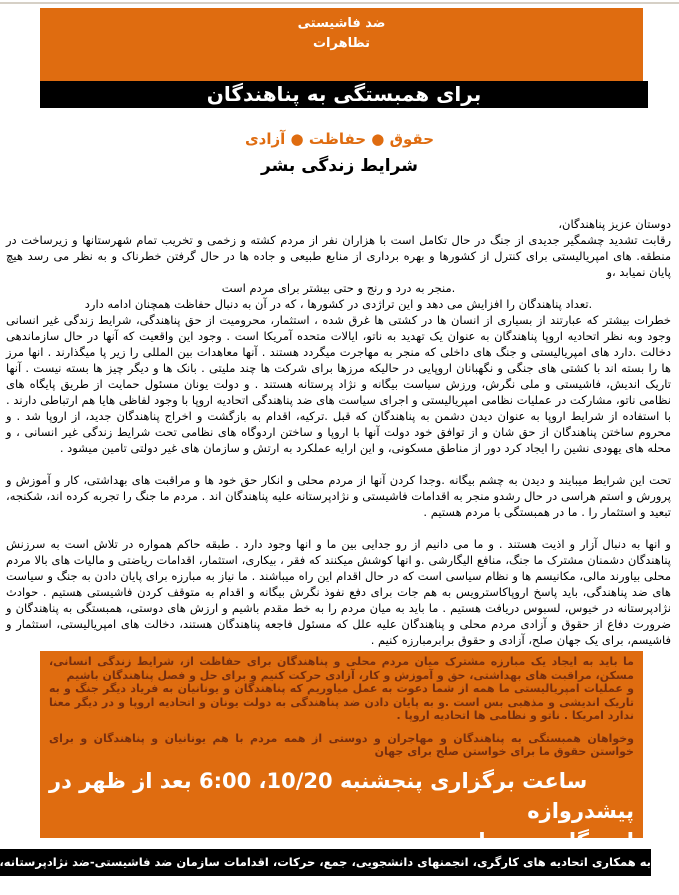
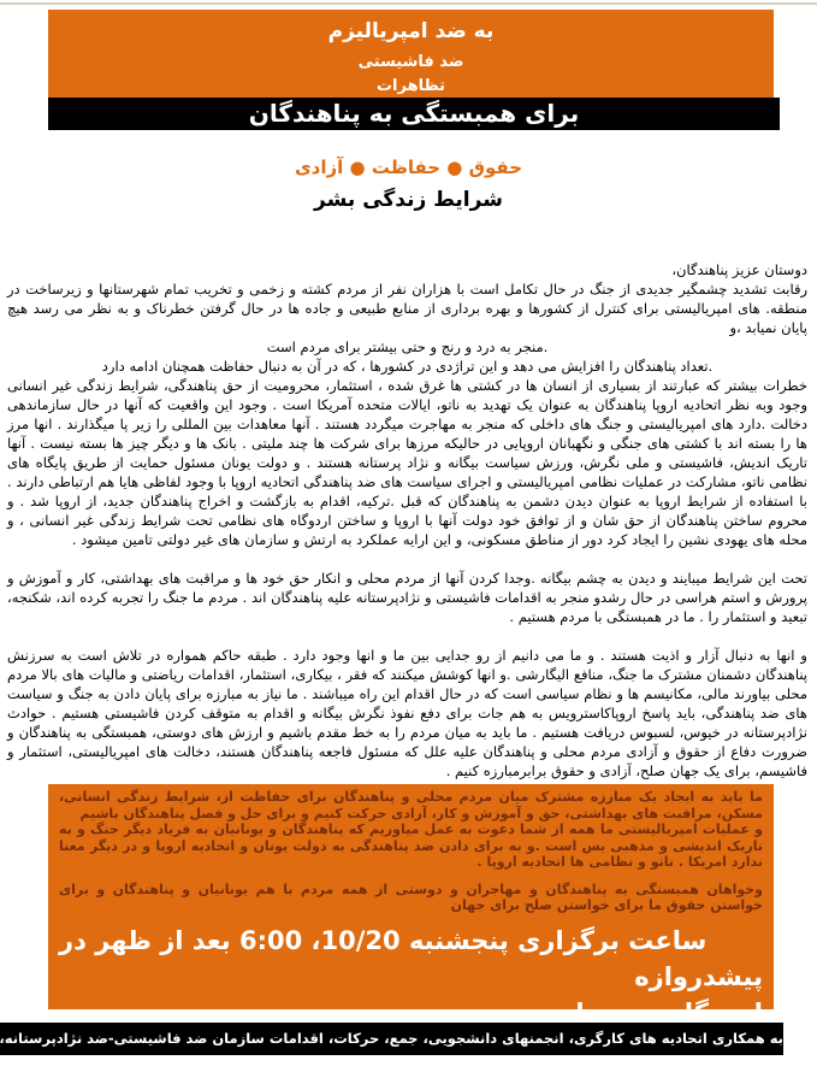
+ به ضد امپریالیزم
  ضد فاشیستی
  تظاهرات
  برای همبستگی به پناهندگان
  حقوق ● حفاظت ● آزادی
  شرایط زندگی بشر
  دوستان عزیز پناهندگان،
  رقابت تشدید چشمگیر جدیدی از جنگ در حال تکامل است با هزاران نفر از مردم کشته و زخمی و تخریب تمام شهرستانها و زیرساخت در منطقه. های امپریالیستی برای کنترل از کشورها و بهره برداری از منابع طبیعی و جاده ها در حال گرفتن خطرناک و به نظر می رسد هیچ پایان نمیابد ،و
  .منجر به درد و رنج و حتی بیشتر برای مردم است
  .تعداد پناهندگان را افزایش می دهد و این تراژدی در کشورها ، که در آن به دنبال حفاظت همچنان ادامه دارد
  خطرات بیشتر که عبارتند از بسیاری از انسان ها در کشتی ها غرق شده ، استثمار، محرومیت از حق پناهندگی، شرایط زندگی غیر انسانی وجود وبه نظر اتحادیه اروپا پناهندگان به عنوان یک تهدید به ناتو، ایالات متحده آمریکا است . وجود این واقعیت که آنها در حال سازماندهی دخالت .دارد های امپریالیستی و جنگ های داخلی که منجر به مهاجرت میگردد هستند . آنها معاهدات بین المللی را زیر پا میگذارند . انها مرز ها را بسته اند با کشتی های جنگی و نگهبانان اروپایی در حالیکه مرزها برای شرکت ها چند ملیتی . بانک ها و دیگر چیز ها بسته نیست . آنها تاریک اندیش، فاشیستی و ملی نگرش، ورزش سیاست بیگانه و نژاد پرستانه هستند . و دولت یونان مسئول حمایت از طریق پایگاه های نظامی ناتو، مشارکت در عملیات نظامی امپریالیستی و اجرای سیاست های ضد پناهندگی اتحادیه اروپا با وجود لفاظی هایا هم ارتباطی دارند . با استفاده از شرایط اروپا به عنوان دیدن دشمن به پناهندگان که قبل .ترکیه، اقدام به بازگشت و اخراج پناهندگان جدید، از اروپا شد . و محروم ساختن پناهندگان از حق شان و از توافق خود دولت آنها با اروپا و ساختن اردوگاه های نظامی تحت شرایط زندگی غیر انسانی ، و محله های یهودی نشین را ایجاد کرد دور از مناطق مسکونی، و این ارایه عملکرد به ارتش و سازمان های غیر دولتی تامین میشود .
  تحت این شرایط میبایند و دیدن به چشم بیگانه .وجدا کردن آنها از مردم محلی و انکار حق خود ها و مراقبت های بهداشتی، کار و آموزش و پرورش و استم هراسی در حال رشدو منجر به اقدامات فاشیستی و نژادپرستانه علیه پناهندگان اند . مردم ما جنگ را تجربه کرده اند، شکنجه، تبعید و استثمار را . ما در همبستگی با مردم هستیم .
  و انها به دنبال آزار و اذیت هستند . و ما می دانیم از رو جدایی بین ما و انها وجود دارد . طبقه حاکم همواره در تلاش است به سرزنش پناهندگان دشمنان مشترک ما جنگ، منافع الیگارشی .و انها کوشش میکنند که فقر ، بیکاری، استثمار، اقدامات ریاضتی و مالیات های بالا مردم محلی بیاورند مالی، مکانیسم ها و نظام سیاسی است که در حال اقدام این راه میباشند . ما نیاز به مبارزه برای پایان دادن به جنگ و سیاست های ضد پناهندگی، باید پاسخ اروپاکاسترویس به هم جات برای دفع نفوذ نگرش بیگانه و اقدام به متوقف کردن فاشیستی هستیم . حوادث نژادپرستانه در خیوس، لسبوس دریافت هستیم . ما باید به میان مردم را به خط مقدم باشیم و ارزش های دوستی، همبستگی به پناهندگان و ضرورت دفاع از حقوق و آزادی مردم محلی و پناهندگان علیه علل که مسئول فاجعه پناهندگان هستند، دخالت های امپریالیستی، استثمار و فاشیسم، برای یک جهان صلح، آزادی و حقوق برابرمبارزه کنیم .
  ما باید به ایجاد یک مبارزه مشترک میان مردم محلی و پناهندگان برای حفاظت از، شرایط زندگی انسانی، مسکن، مراقبت های بهداشتی، حق و آموزش و کار، آزادی حرکت کنیم و برای حل و فصل پناهندگان باشیم
- و عملیات امپریالیستی ما همه از شما دعوت به عمل میاوریم که پناهندگان و یونانیان به فریاد دیگر جنگ و به تاریک اندیشی و مذهبی بس است .و به پایان دادن ضد پناهندگی به دولت یونان و اتحادیه اروپا و در دیگر معنا ندارد امریکا . ناتو و نظامی ها اتحادیه اروپا .
+ و عملیات امپریالیستی ما همه از شما دعوت به عمل میاوریم که پناهندگان و یونانیان به فریاد دیگر جنگ و به تاریک اندیشی و مذهبی بس است .و به برای دادن ضد پناهندگی به دولت یونان و اتحادیه اروپا و در دیگر معنا ندارد امریکا . ناتو و نظامی ها اتحادیه اروپا .
  وخواهان همبستگی به پناهندگان و مهاجران و دوستی از همه مردم با هم یونانیان و پناهندگان و برای خواستن حقوق ما برای خواستن صلح برای جهان
  ساعت برگزاری پنجشنبه 10/20، 6:00 بعد از ظهر در پیشدروازه
  به همکاری اتحادیه های کارگری، انجمنهای دانشجویی، جمع، حرکات، اقدامات سازمان ضد فاشیستی-ضد نژادپرستانه،
